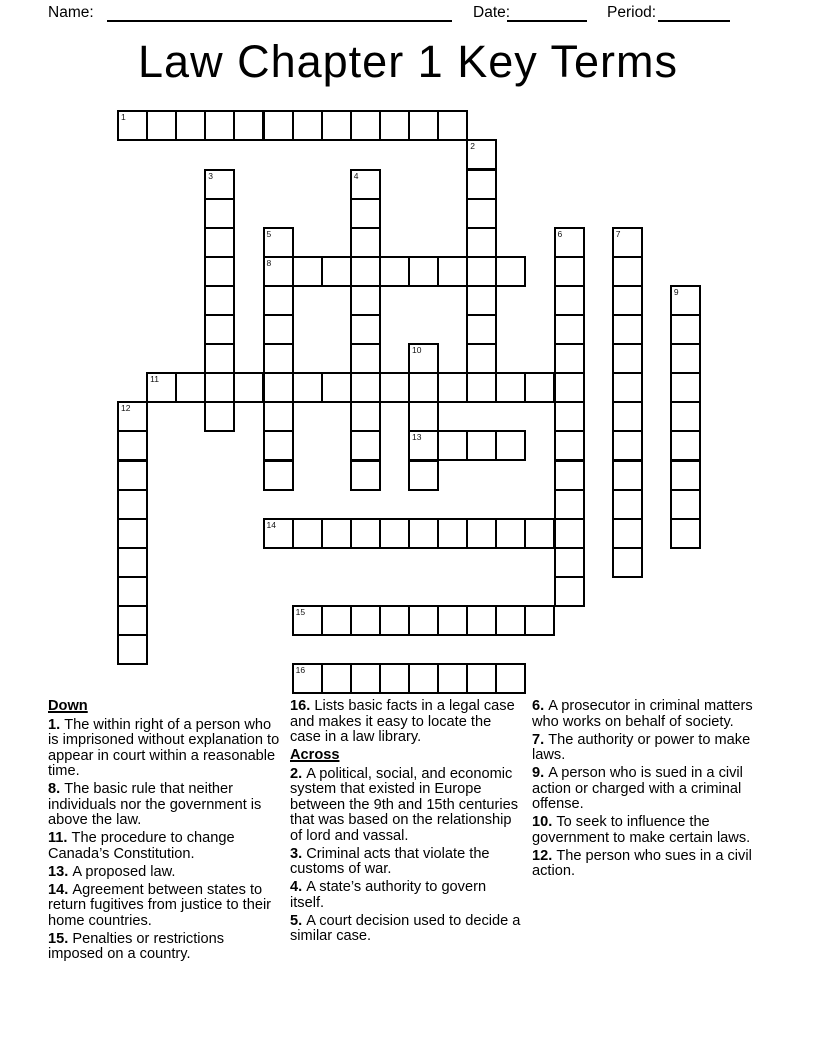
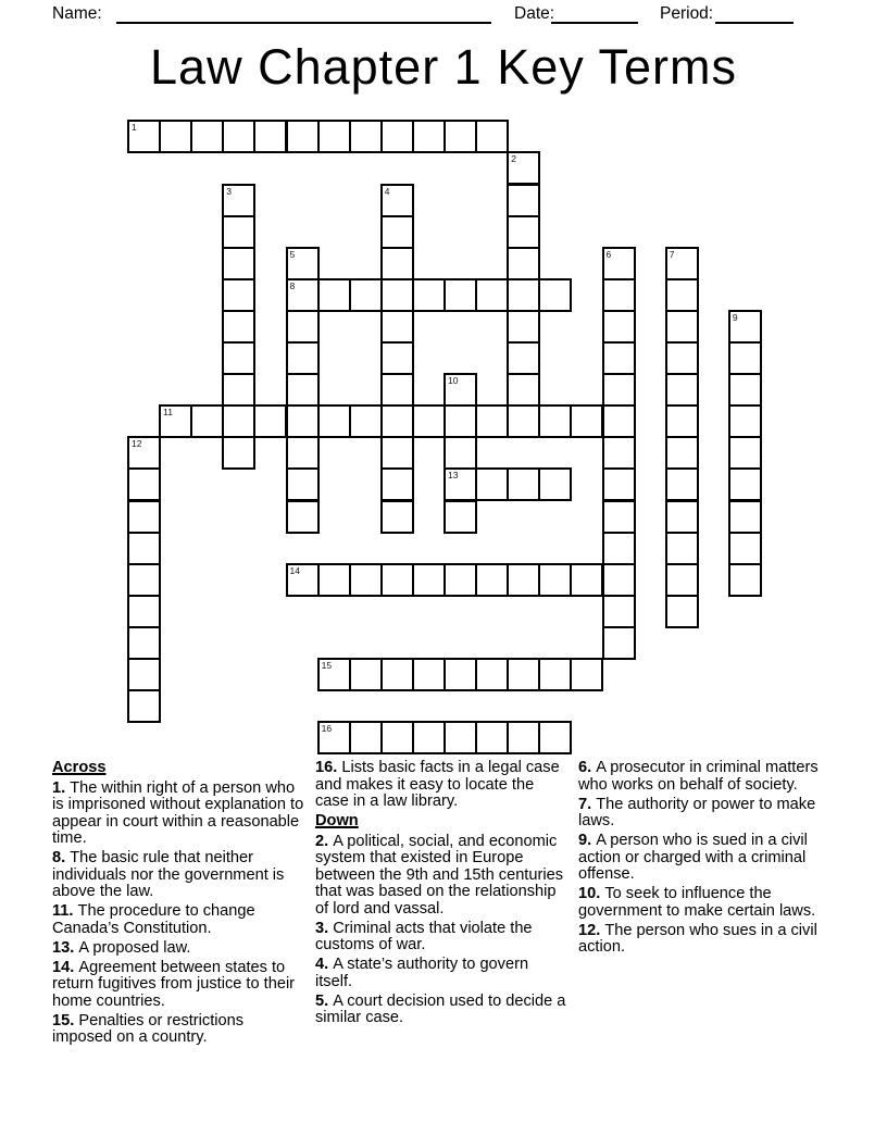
  Name:
  Date:
  Period:
  Law Chapter 1 Key Terms
  1
  2
  3
  4
  5
  8
  6
  7
  9
  10
  13
  11
  12
  14
  15
  16
- Down
+ Across
  1. The within right of a person who is imprisoned without explanation to appear in court within a reasonable time.
  8. The basic rule that neither individuals nor the government is above the law.
  11. The procedure to change Canada’s Constitution.
  13. A proposed law.
  14. Agreement between states to return fugitives from justice to their home countries.
  15. Penalties or restrictions imposed on a country.
  16. Lists basic facts in a legal case and makes it easy to locate the case in a law library.
- Across
+ Down
  2. A political, social, and economic system that existed in Europe between the 9th and 15th centuries that was based on the relationship of lord and vassal.
  3. Criminal acts that violate the customs of war.
  4. A state’s authority to govern itself.
  5. A court decision used to decide a similar case.
  6. A prosecutor in criminal matters who works on behalf of society.
  7. The authority or power to make laws.
  9. A person who is sued in a civil action or charged with a criminal offense.
  10. To seek to influence the government to make certain laws.
  12. The person who sues in a civil action.
